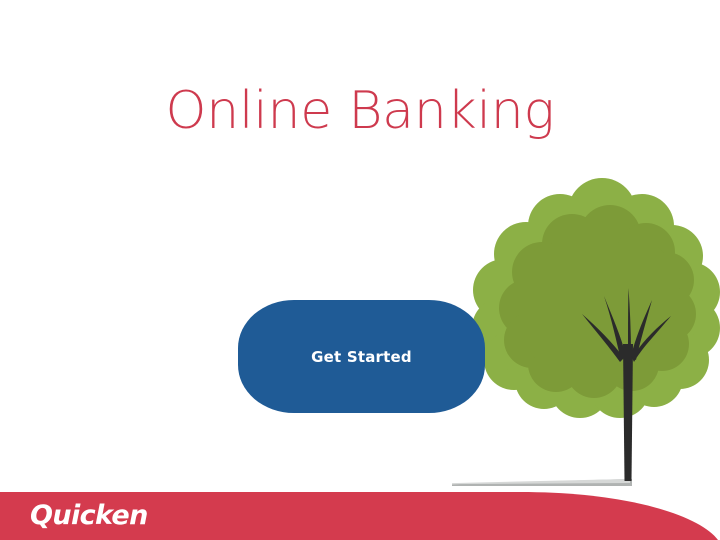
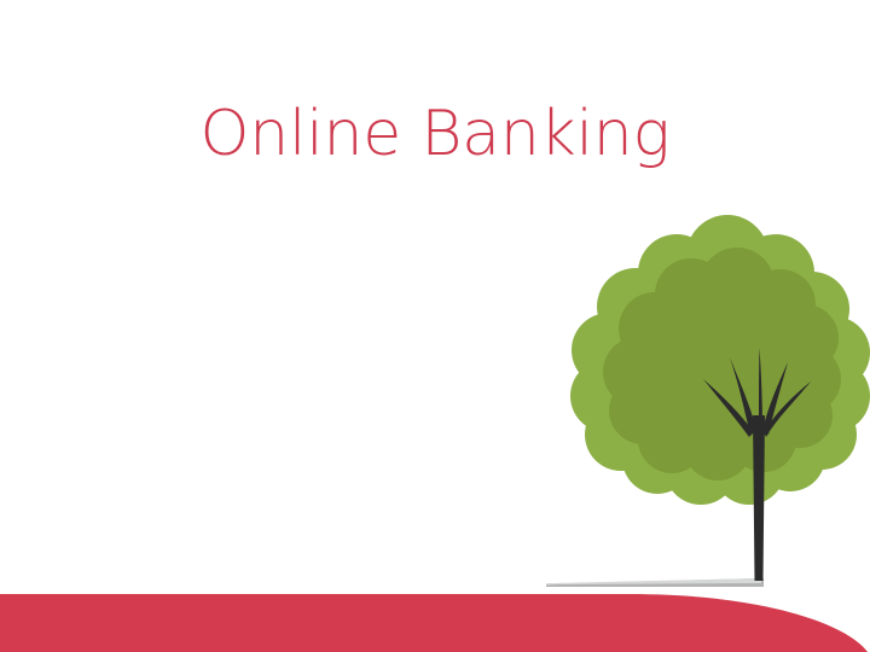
  Online Banking
- Get Started
- Quicken
